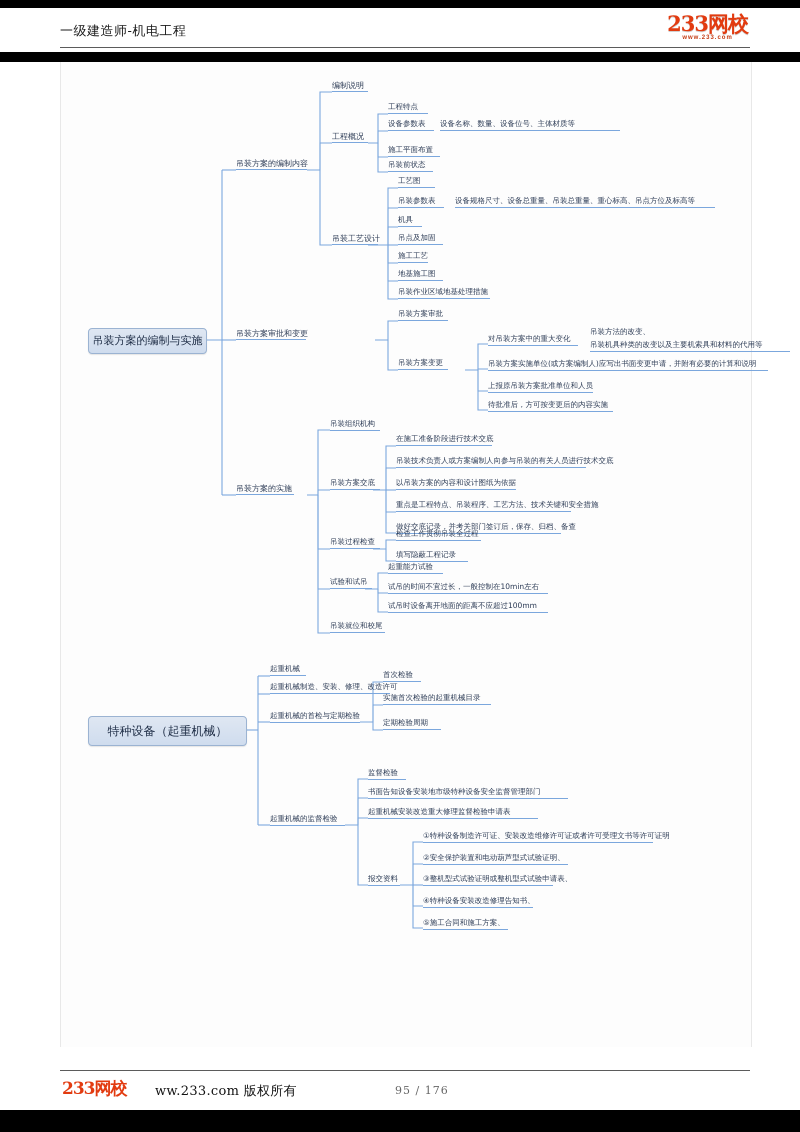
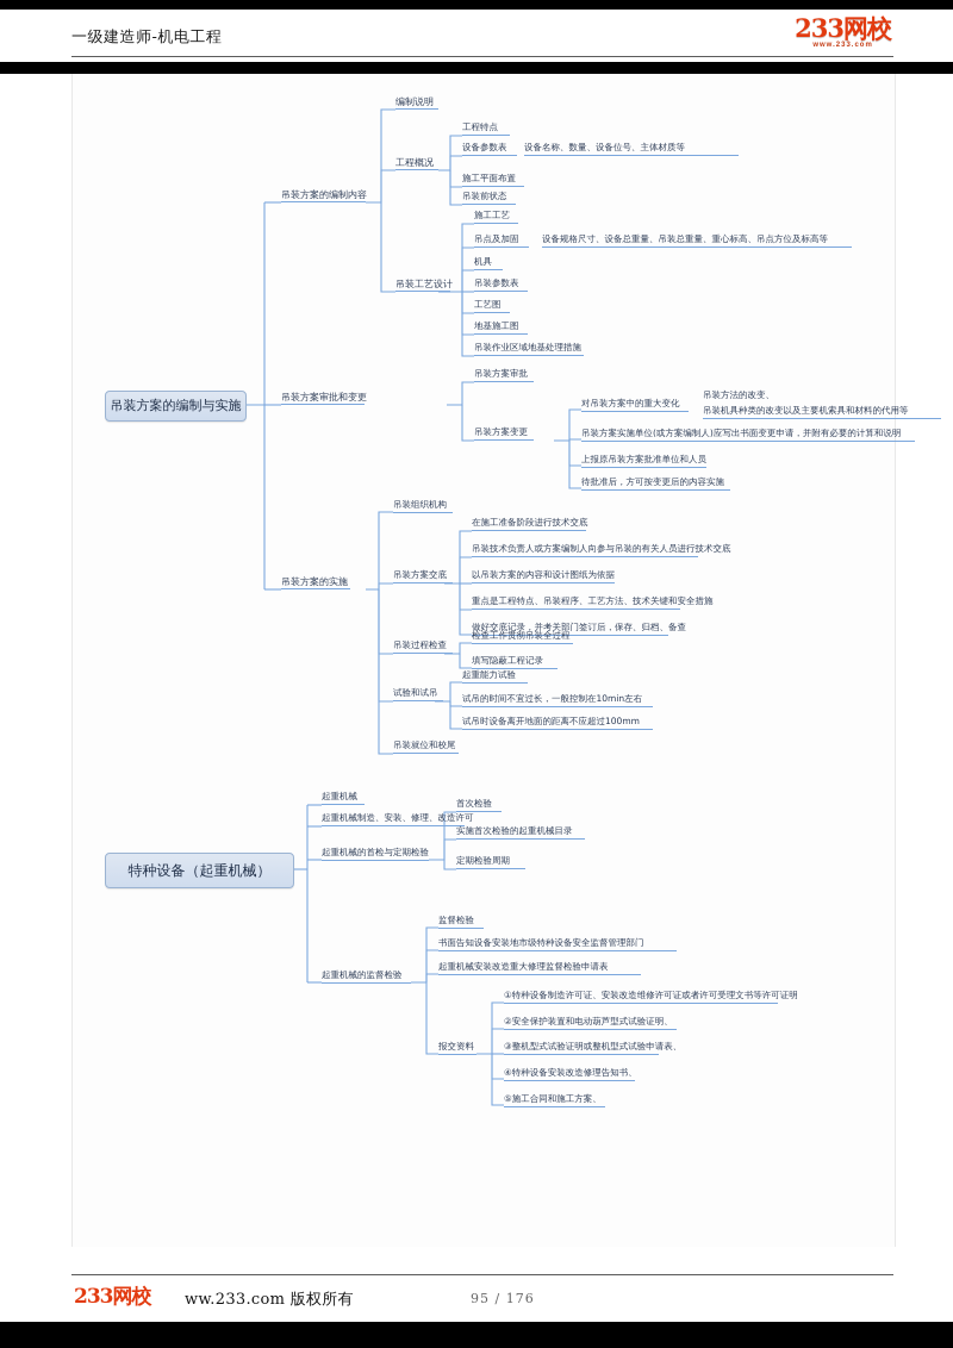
  一级建造师-机电工程
  233网校
  吊装方案的编制与实施
  吊装方案的编制内容
  吊装方案审批和变更
  吊装方案的实施
  编制说明
  工程概况
  吊装工艺设计
  工程特点
  设备参数表
  设备名称、数量、设备位号、主体材质等
  施工平面布置
  吊装前状态
- 工艺图
+ 施工工艺
- 吊装参数表
+ 吊点及加固
  设备规格尺寸、设备总重量、吊装总重量、重心标高、吊点方位及标高等
  机具
- 吊点及加固
+ 吊装参数表
- 施工工艺
+ 工艺图
  地基施工图
  吊装作业区域地基处理措施
  吊装方案审批
  吊装方案变更
  对吊装方案中的重大变化
  吊装方法的改变、
  吊装机具种类的改变以及主要机索具和材料的代用等
  吊装方案实施单位(或方案编制人)应写出书面变更申请，并附有必要的计算和说明
  上报原吊装方案批准单位和人员
  待批准后，方可按变更后的内容实施
  吊装组织机构
  吊装方案交底
  吊装过程检查
  试验和试吊
  吊装就位和校尾
  在施工准备阶段进行技术交底
  吊装技术负责人或方案编制人向参与吊装的有关人员进行
  以吊装方案的内容和设计图纸为依据
  重点是工程特点、吊装程序、工艺方法、技术关键和
  做好交底记录，并考关部门签订后，保存、归档、
  检查工作贯彻吊装全过程
  填写隐蔽工程记录
  起重能力试验
  试吊的时间不宜过长，一般控制在10min左右
  试吊时设备离开地面的距离不应超过100mm
  特种设备（起重机械）
  起重机械
  起重机械制造、安装、修理、改造许可
  起重机械的首检与定期检验
  起重机械的监督检验
  首次检验
  实施首次检验的起重机械目录
  定期检验周期
  监督检验
  书面告知设备安装地市级特种设备安全监督管理部门
  起重机械安装改造重大修理监督检验申请表
  报交资料
  ①特种设备制造许可证、安装改造维修许可证或者许可受理文书等许可证明
  ②安全保护装置和电动葫芦型式试验证明、
  ③整机型式试验证明或整机型式试验申请表、
  ④特种设备安装改造修理告知书、
  ⑤施工合同和施工方案、
  233网校
  ww.233.com 版权所有
  95 / 176
